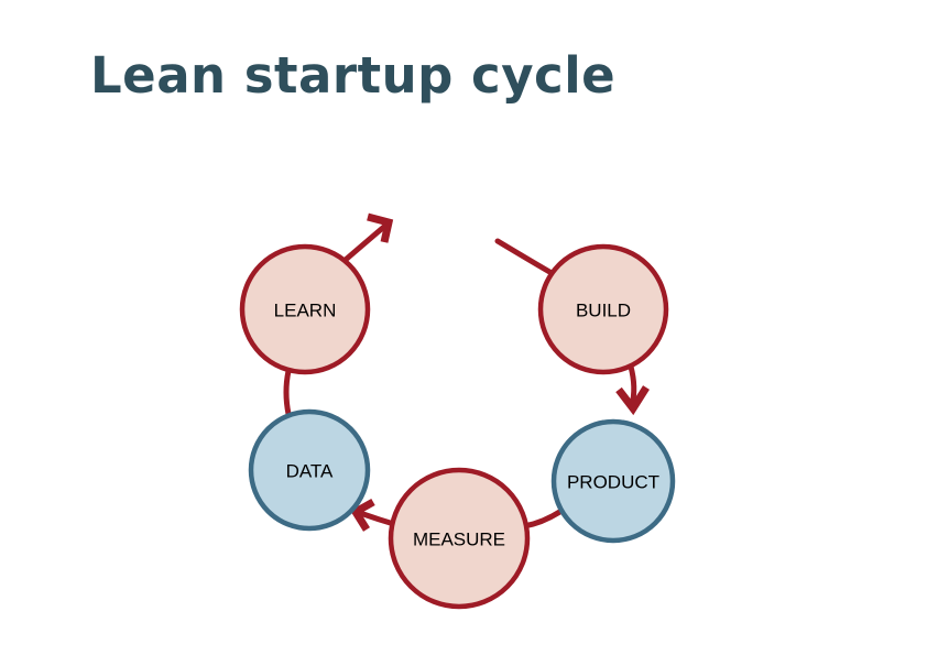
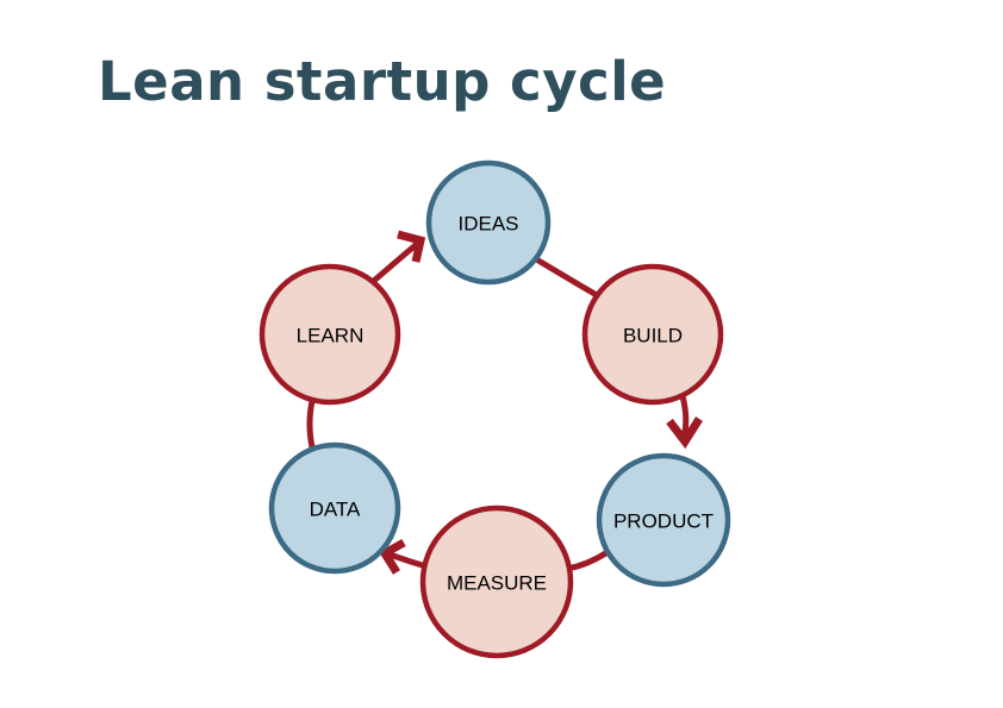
  Lean startup cycle
+ IDEAS
  BUILD
  PRODUCT
  MEASURE
  DATA
  LEARN
